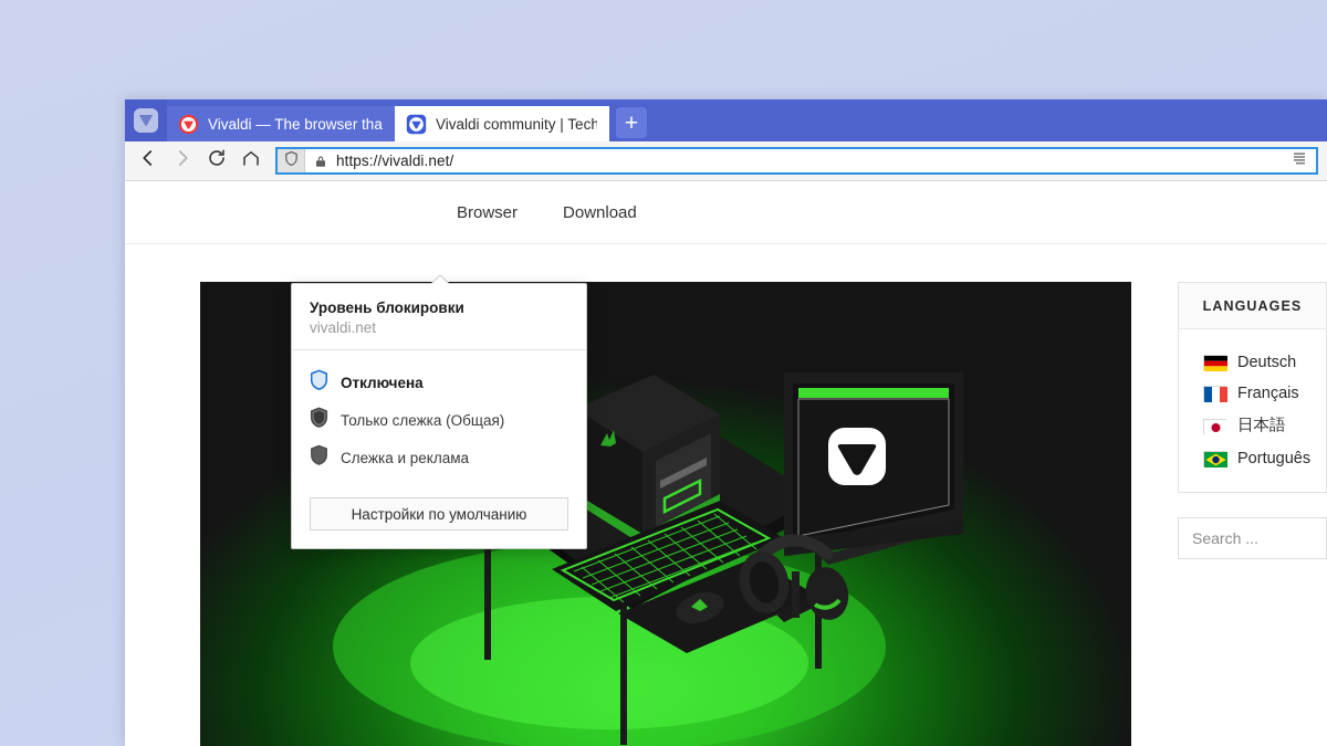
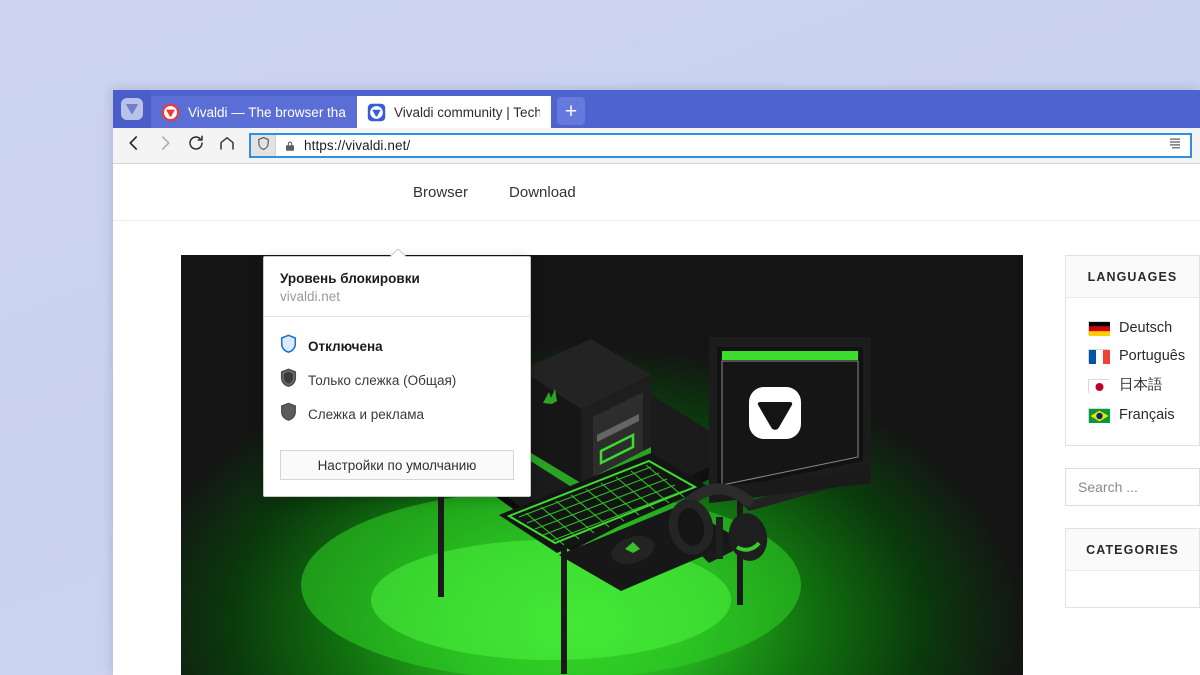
  Vivaldi — The browser tha
  Vivaldi community | Tech
  +
  https://vivaldi.net/
  Browser
  Download
  LANGUAGES
  Deutsch
- Français
+ Português
  日本語
- Português
+ Français
  Search ...
+ CATEGORIES
  Уровень блокировки
  vivaldi.net
  Отключена
  Только слежка (Общая)
  Слежка и реклама
  Настройки по умолчанию
